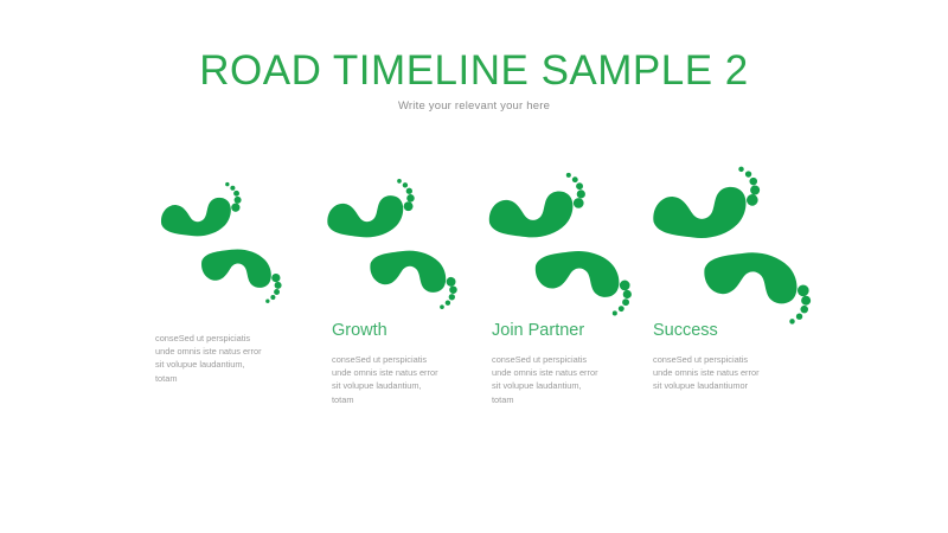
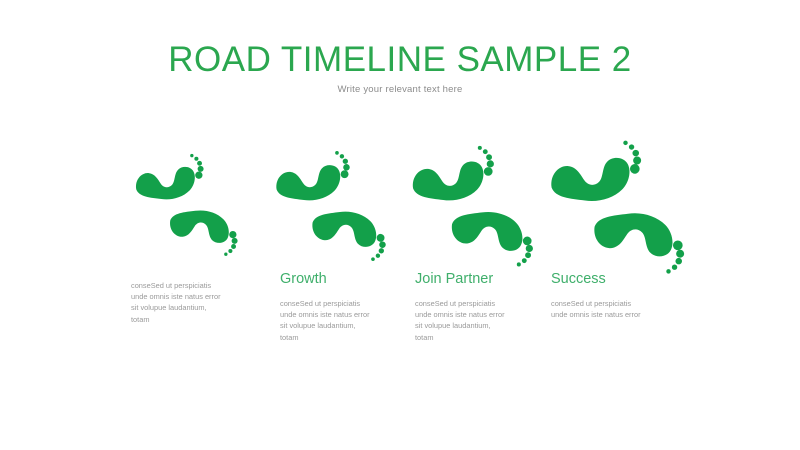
  ROAD TIMELINE SAMPLE 2
- Write your relevant your here
+ Write your relevant text here
  conseSed ut perspiciatis
  unde omnis iste natus error
  sit volupue laudantium,
  totam
  Growth
  conseSed ut perspiciatis
  unde omnis iste natus error
  sit volupue laudantium,
  totam
  Join Partner
  conseSed ut perspiciatis
  unde omnis iste natus error
  sit volupue laudantium,
  totam
  Success
  conseSed ut perspiciatis
  unde omnis iste natus error
- sit volupue laudantiumor
